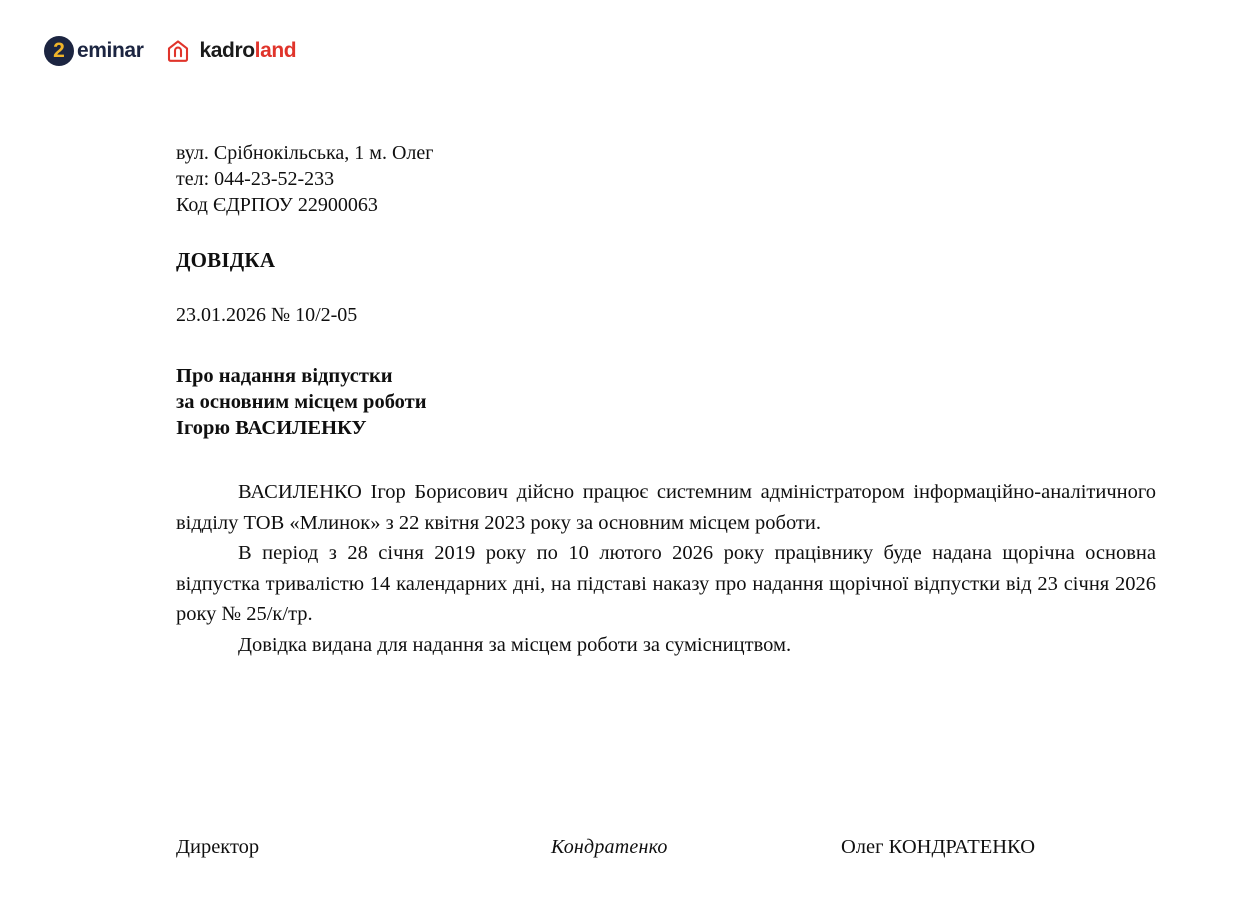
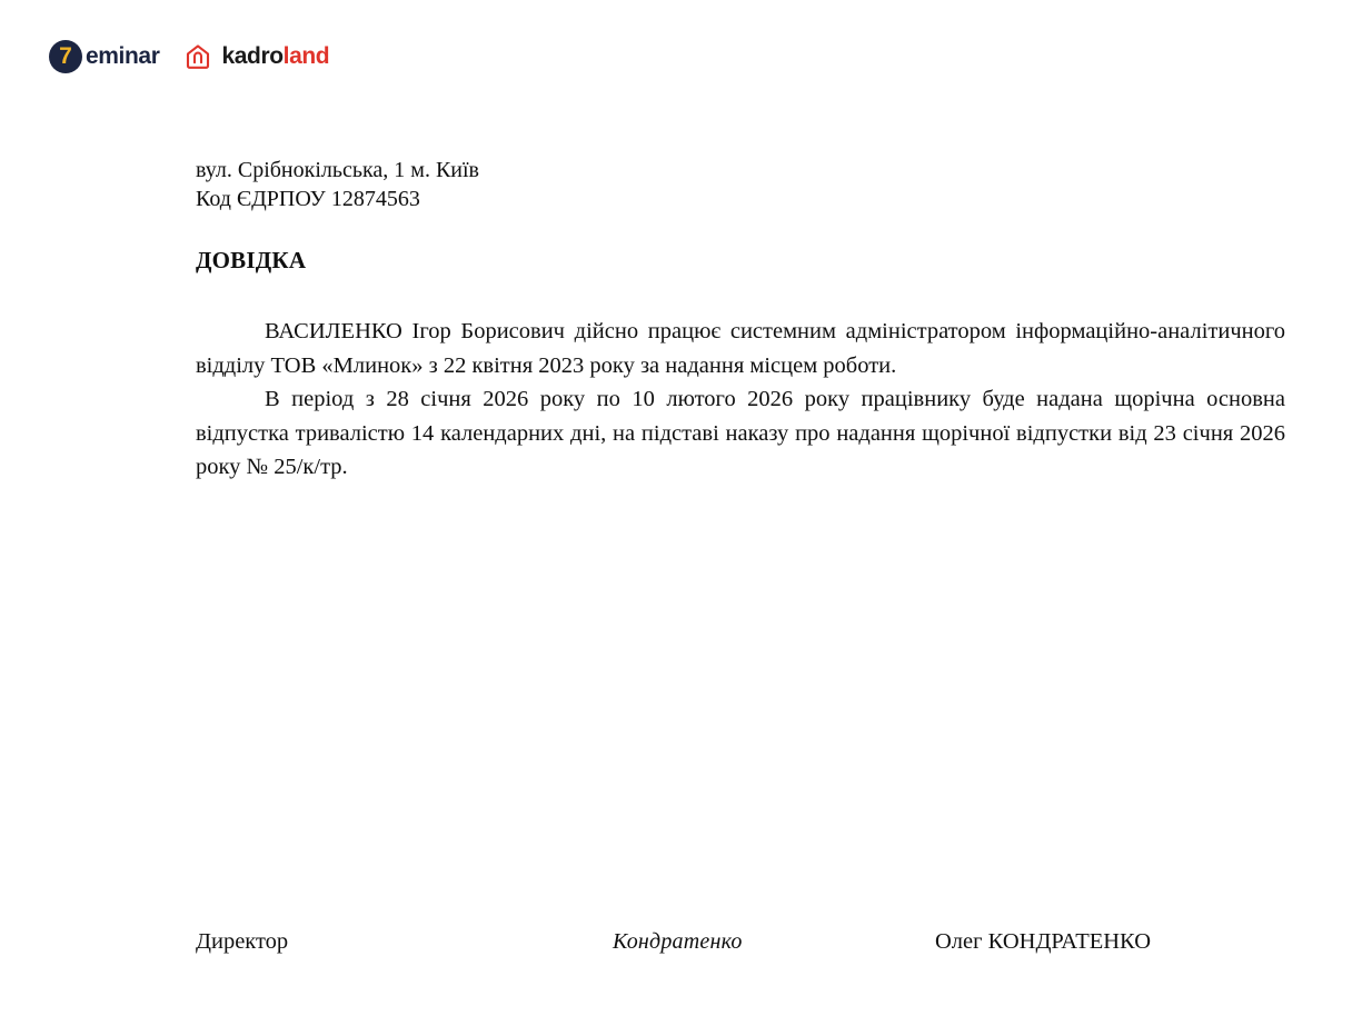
- 2
+ 7
  eminar
  kadroland
- вул. Срібнокільська, 1 м. Олег
+ вул. Срібнокільська, 1 м. Київ
- тел: 044-23-52-233
- Код ЄДРПОУ 22900063
+ Код ЄДРПОУ 12874563
  ДОВІДКА
- 23.01.2026 № 10/2-05
- Про надання відпустки
- за основним місцем роботи
- Ігорю ВАСИЛЕНКУ
- ВАСИЛЕНКО Ігор Борисович дійсно працює системним адміністратором інформаційно-аналітичного відділу ТОВ «Млинок» з 22 квітня 2023 року за основним місцем роботи.
+ ВАСИЛЕНКО Ігор Борисович дійсно працює системним адміністратором інформаційно-аналітичного відділу ТОВ «Млинок» з 22 квітня 2023 року за надання місцем роботи.
- В період з 28 січня 2019 року по 10 лютого 2026 року працівнику буде надана щорічна основна відпустка тривалістю 14 календарних дні, на підставі наказу про надання щорічної відпустки від 23 січня 2026 року № 25/к/тр.
+ В період з 28 січня 2026 року по 10 лютого 2026 року працівнику буде надана щорічна основна відпустка тривалістю 14 календарних дні, на підставі наказу про надання щорічної відпустки від 23 січня 2026 року № 25/к/тр.
- Довідка видана для надання за місцем роботи за сумісництвом.
  Директор
  Кондратенко
  Олег КОНДРАТЕНКО
